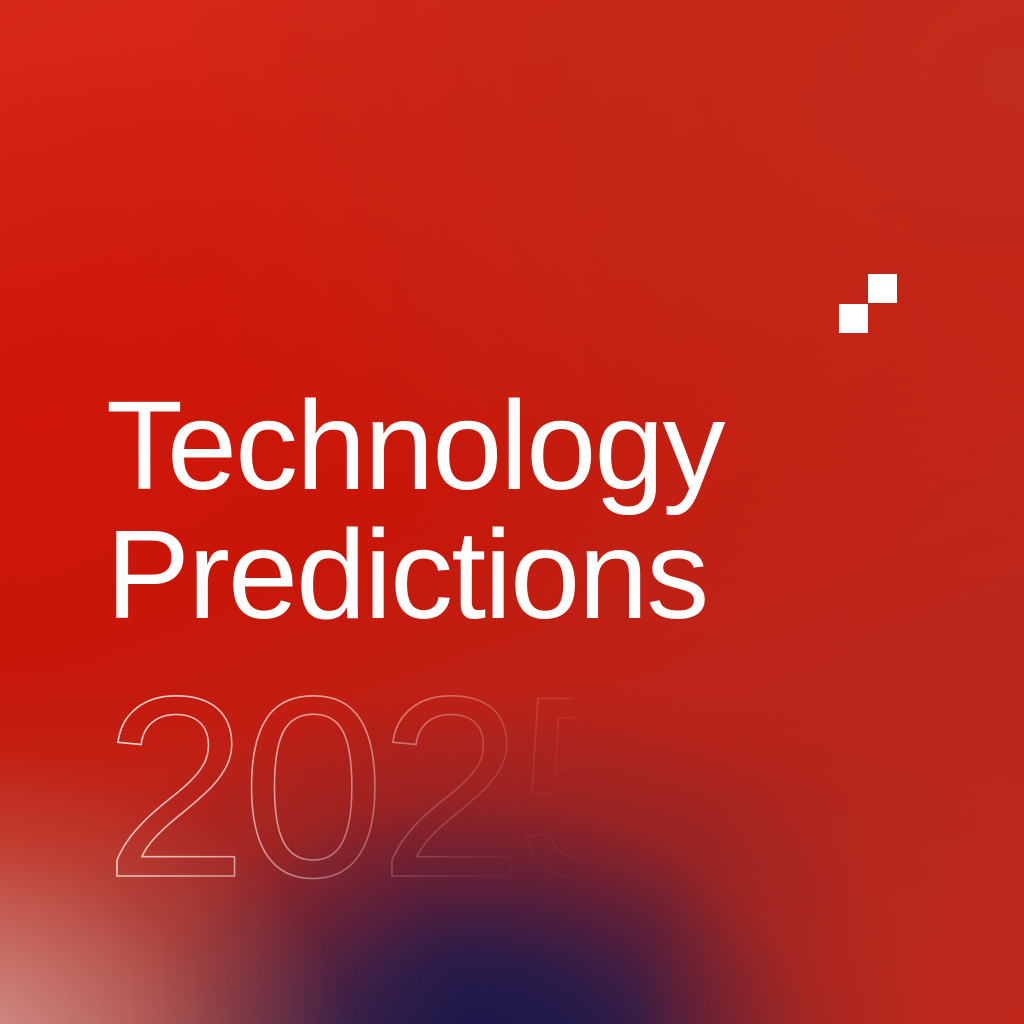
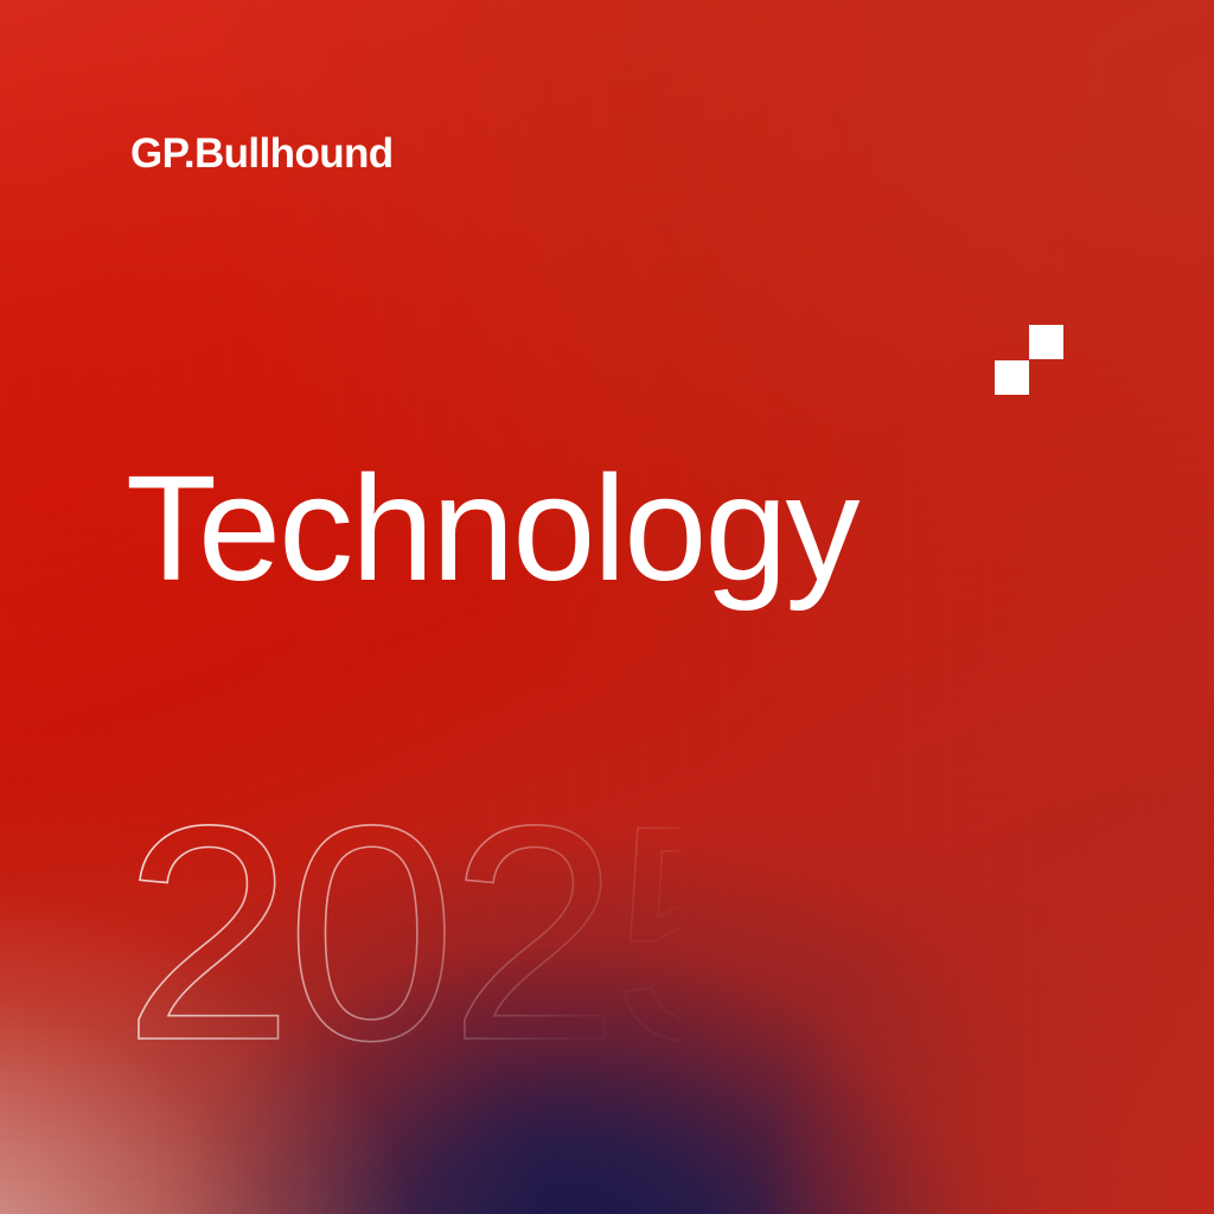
  202
+ GP.Bullhound
  Technology
- Predictions
